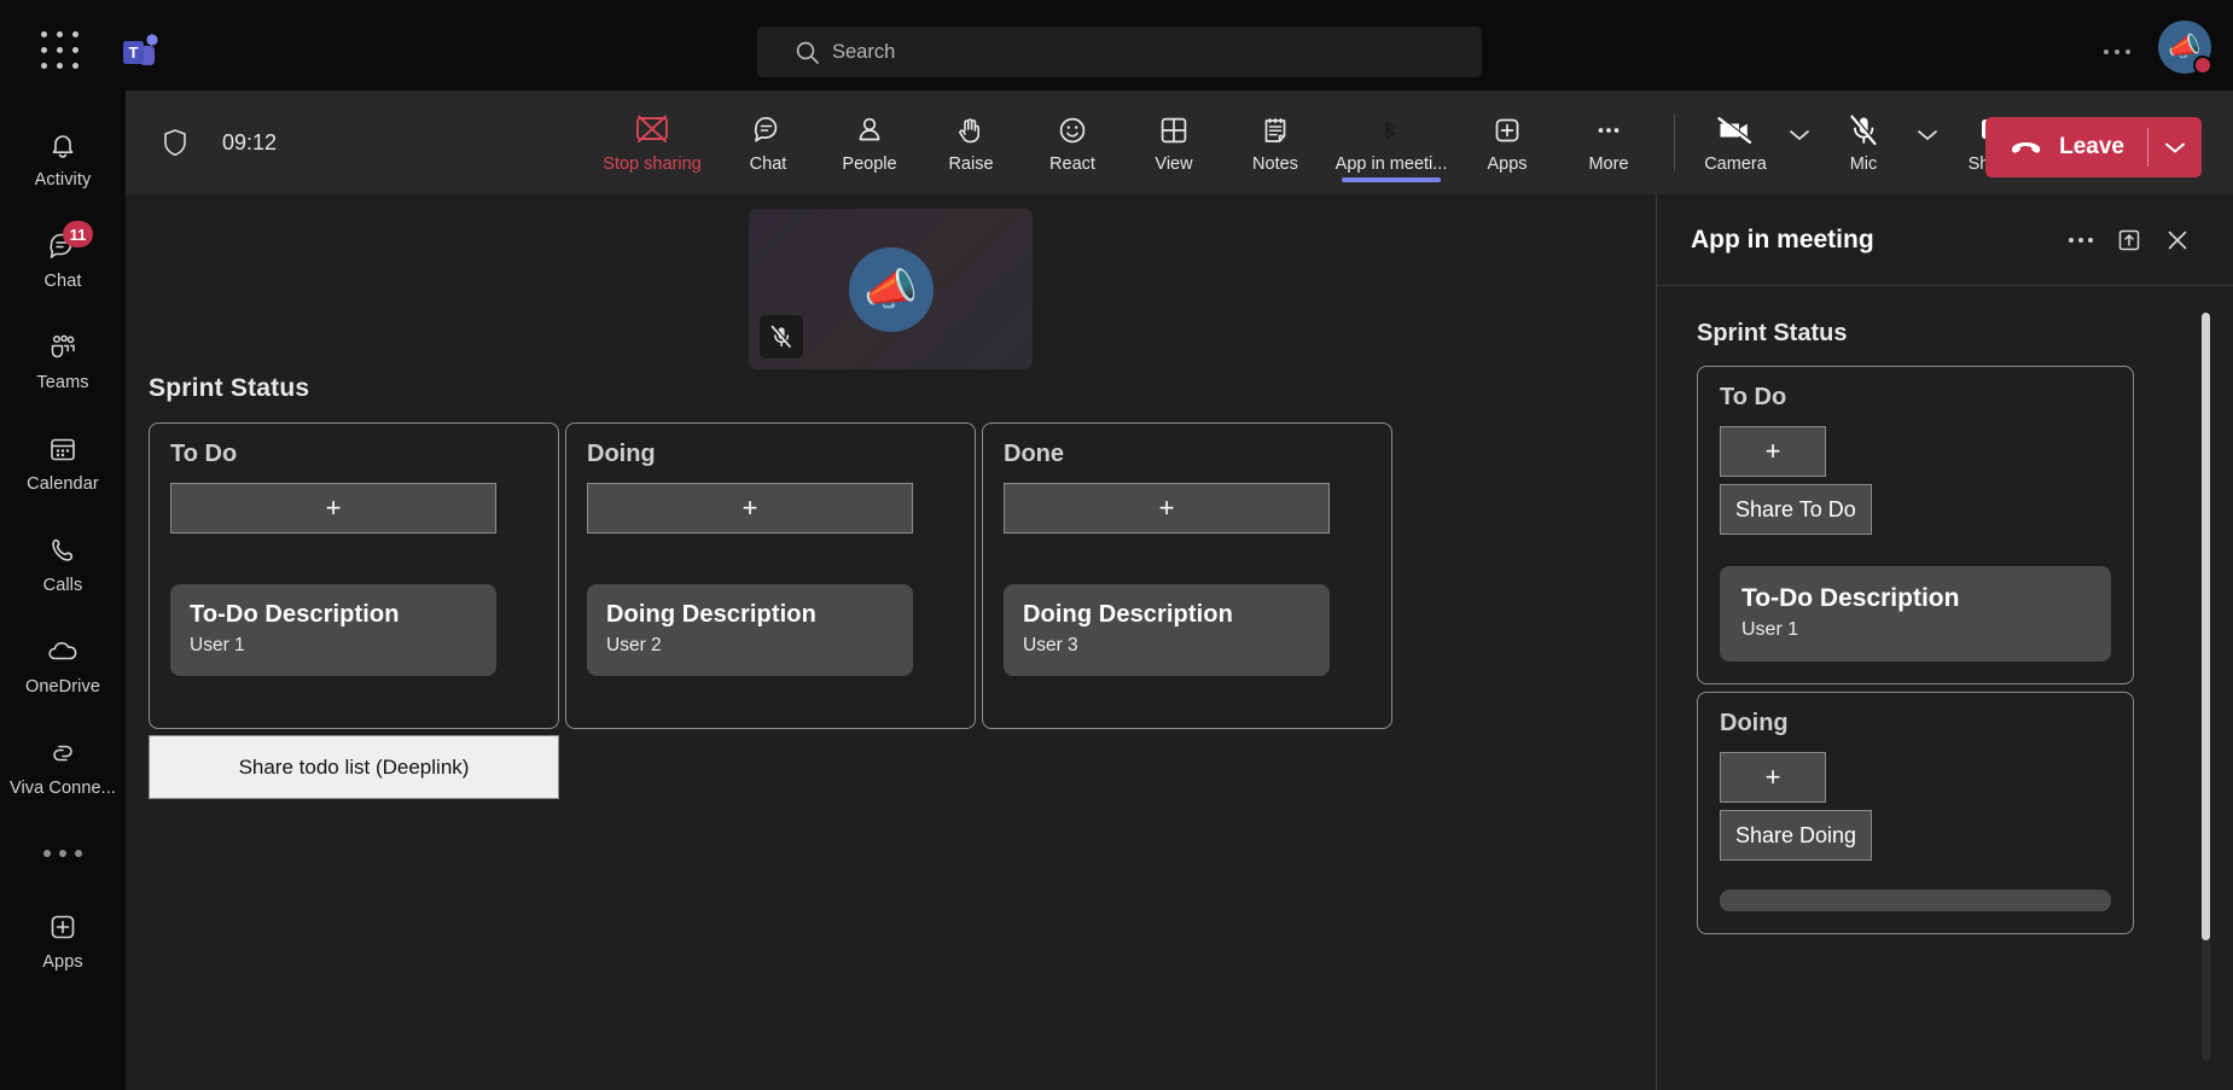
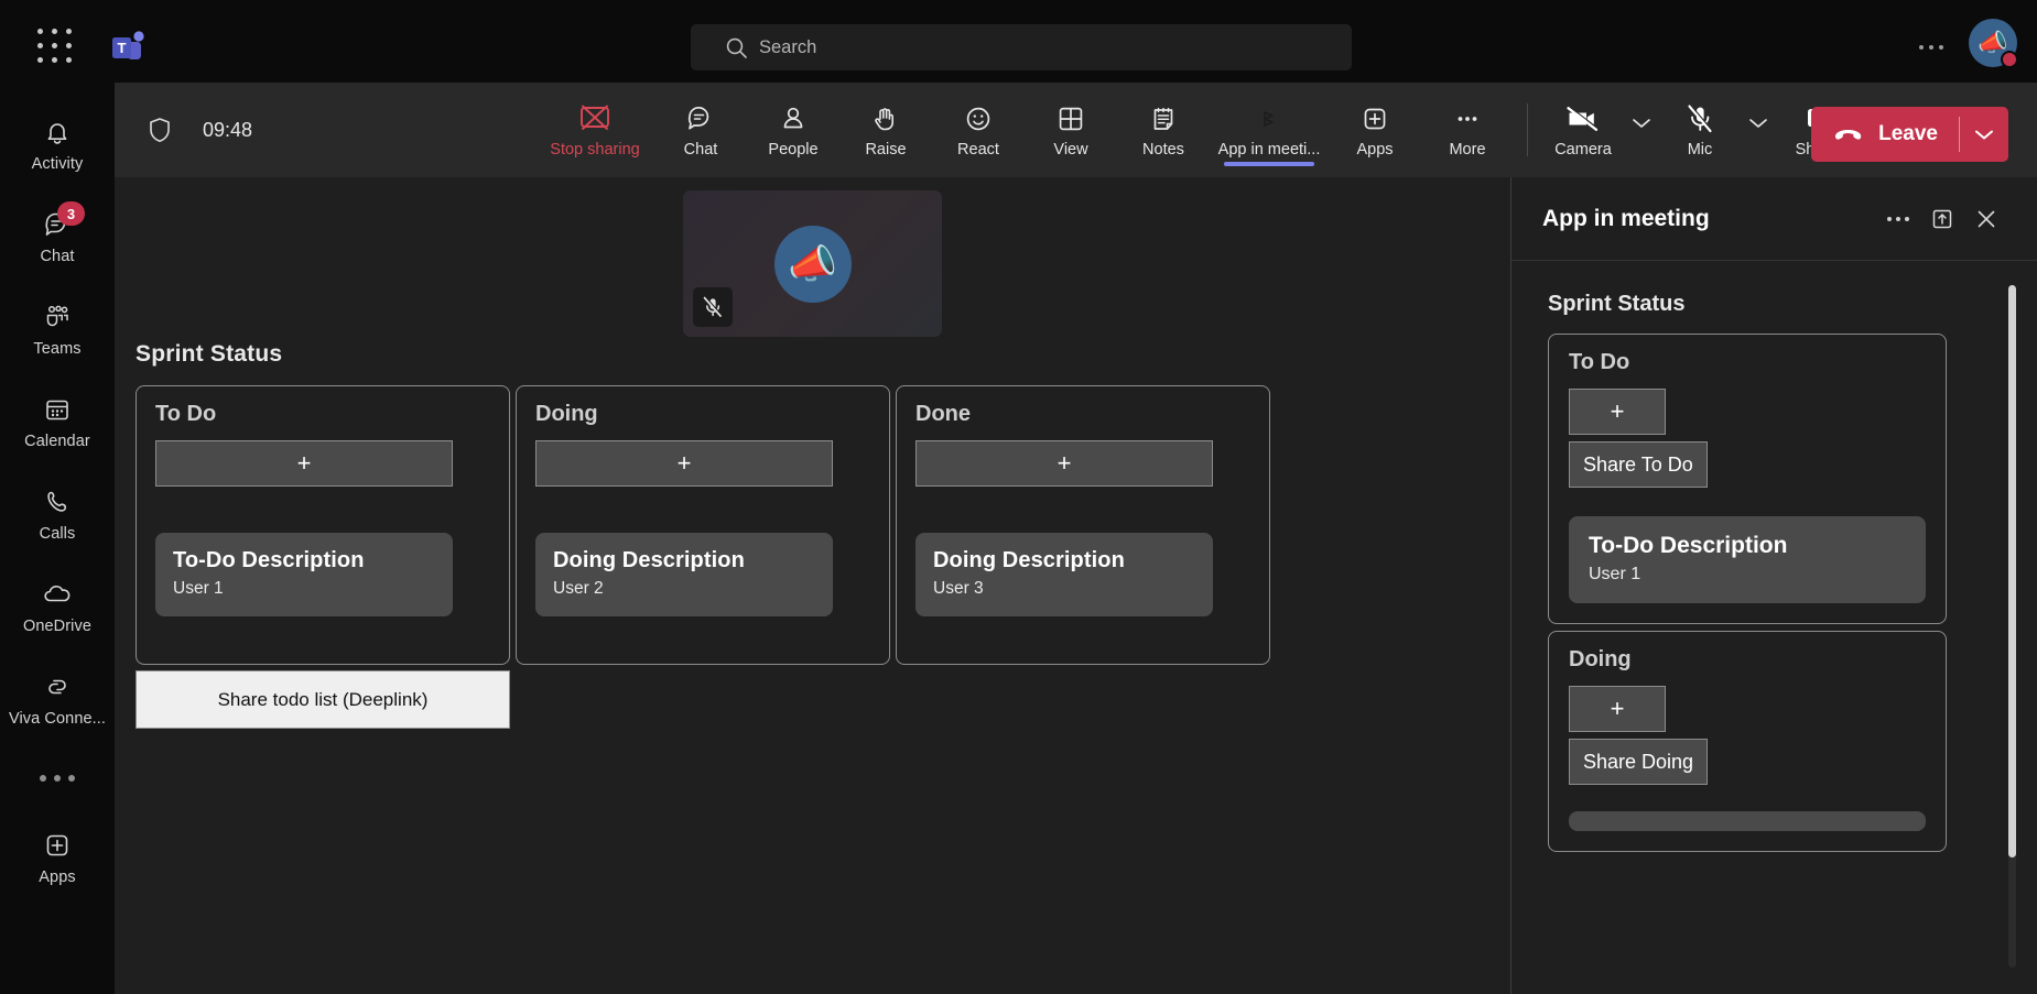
  T
  Search
  📣
  Activity
- 11
+ 3
  Chat
  Teams
  Calendar
  Calls
  OneDrive
  Viva Conne...
  Apps
- 09:12
+ 09:48
  Stop sharing
  Chat
  People
  Raise
  React
  View
  Notes
  App in meeti...
  Apps
  More
  Camera
  Mic
  Leave
  📣
  Sprint Status
  To Do
  +
  To-Do Description
  User 1
  Doing
  +
  Doing Description
  User 2
  Done
  +
  Doing Description
  User 3
  Share todo list (Deeplink)
  App in meeting
  Sprint Status
  To Do
  +
  Share To Do
  To-Do Description
  User 1
  Doing
  +
  Share Doing
